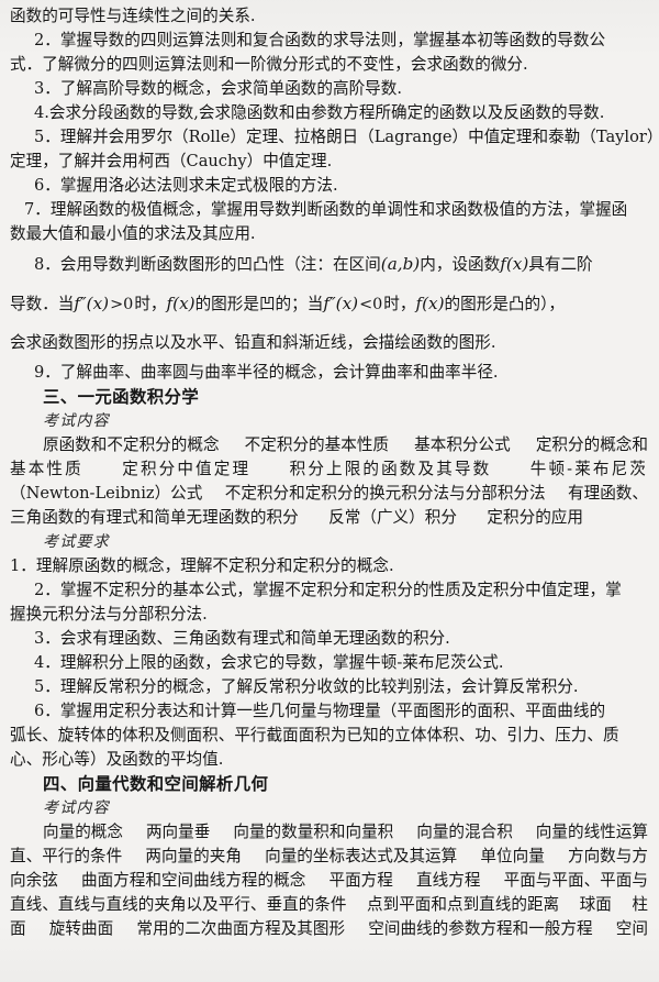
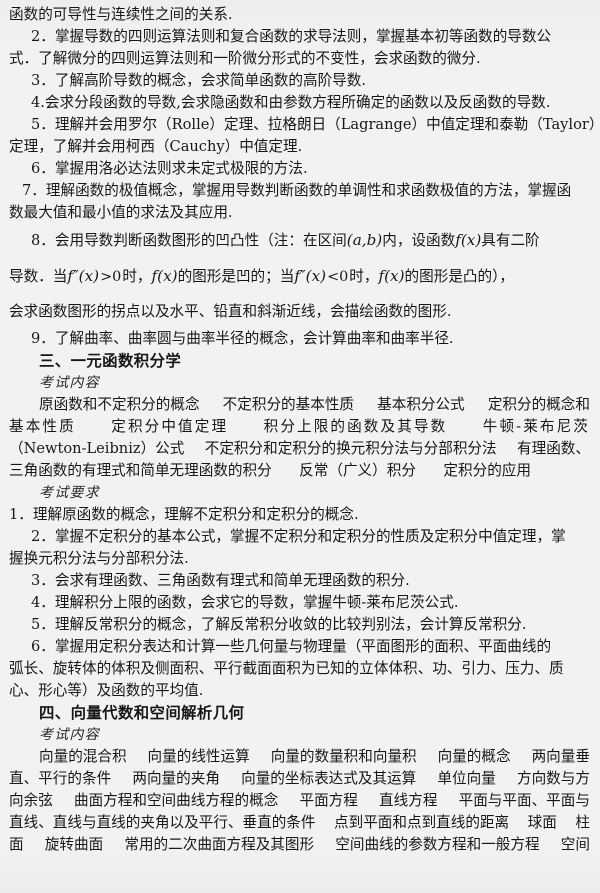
  函数的可导性与连续性之间的关系.
  2．掌握导数的四则运算法则和复合函数的求导法则，掌握基本初等函数的导数公
  式．了解微分的四则运算法则和一阶微分形式的不变性，会求函数的微分.
  3．了解高阶导数的概念，会求简单函数的高阶导数.
  4.会求分段函数的导数,会求隐函数和由参数方程所确定的函数以及反函数的导数.
  5．理解并会用罗尔（Rolle）定理、拉格朗日（Lagrange）中值定理和泰勒（Taylor）
  定理，了解并会用柯西（Cauchy）中值定理.
  6．掌握用洛必达法则求未定式极限的方法.
  7．理解函数的极值概念，掌握用导数判断函数的单调性和求函数极值的方法，掌握函
  数最大值和最小值的求法及其应用.
  8．会用导数判断函数图形的凹凸性（注：在区间(a,b)内，设函数f(x)具有二阶
  导数．当f″(x)>0时，f(x)的图形是凹的；当f″(x)<0时，f(x)的图形是凸的），
  会求函数图形的拐点以及水平、铅直和斜渐近线，会描绘函数的图形.
  9．了解曲率、曲率圆与曲率半径的概念，会计算曲率和曲率半径.
  三、一元函数积分学
  考试内容
  原函数和不定积分的概念
  不定积分的基本性质
  基本积分公式
  定积分的概念和
  基本性质
  定积分中值定理
  积分上限的函数及其导数
  牛顿-莱布尼茨
  （Newton-Leibniz）公式
  不定积分和定积分的换元积分法与分部积分法
  有理函数、
  三角函数的有理式和简单无理函数的积分
  反常（广义）积分
  定积分的应用
  考试要求
  1．理解原函数的概念，理解不定积分和定积分的概念.
  2．掌握不定积分的基本公式，掌握不定积分和定积分的性质及定积分中值定理，掌
  握换元积分法与分部积分法.
  3．会求有理函数、三角函数有理式和简单无理函数的积分.
  4．理解积分上限的函数，会求它的导数，掌握牛顿-莱布尼茨公式.
  5．理解反常积分的概念，了解反常积分收敛的比较判别法，会计算反常积分.
  6．掌握用定积分表达和计算一些几何量与物理量（平面图形的面积、平面曲线的
  弧长、旋转体的体积及侧面积、平行截面面积为已知的立体体积、功、引力、压力、质
  心、形心等）及函数的平均值.
  四、向量代数和空间解析几何
  考试内容
- 向量的概念
+ 向量的混合积
- 两向量垂
+ 向量的线性运算
  向量的数量积和向量积
- 向量的混合积
+ 向量的概念
- 向量的线性运算
+ 两向量垂
  直、平行的条件
  两向量的夹角
  向量的坐标表达式及其运算
  单位向量
  方向数与方
  向余弦
  曲面方程和空间曲线方程的概念
  平面方程
  直线方程
  平面与平面、平面与
  直线、直线与直线的夹角以及平行、垂直的条件
  点到平面和点到直线的距离
  球面
  柱
  面
  旋转曲面
  常用的二次曲面方程及其图形
  空间曲线的参数方程和一般方程
  空间
